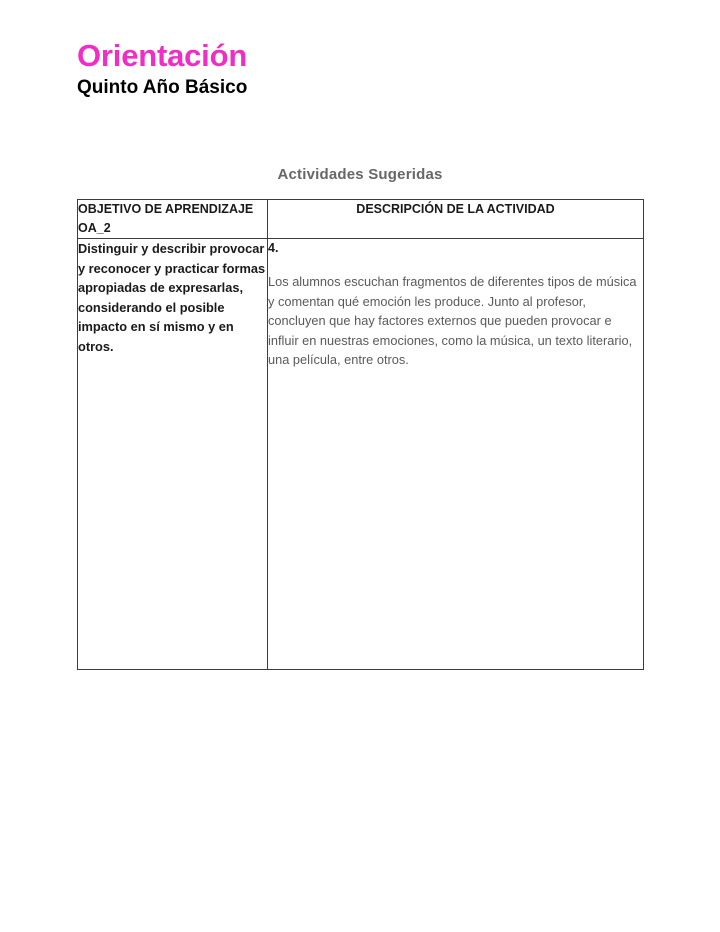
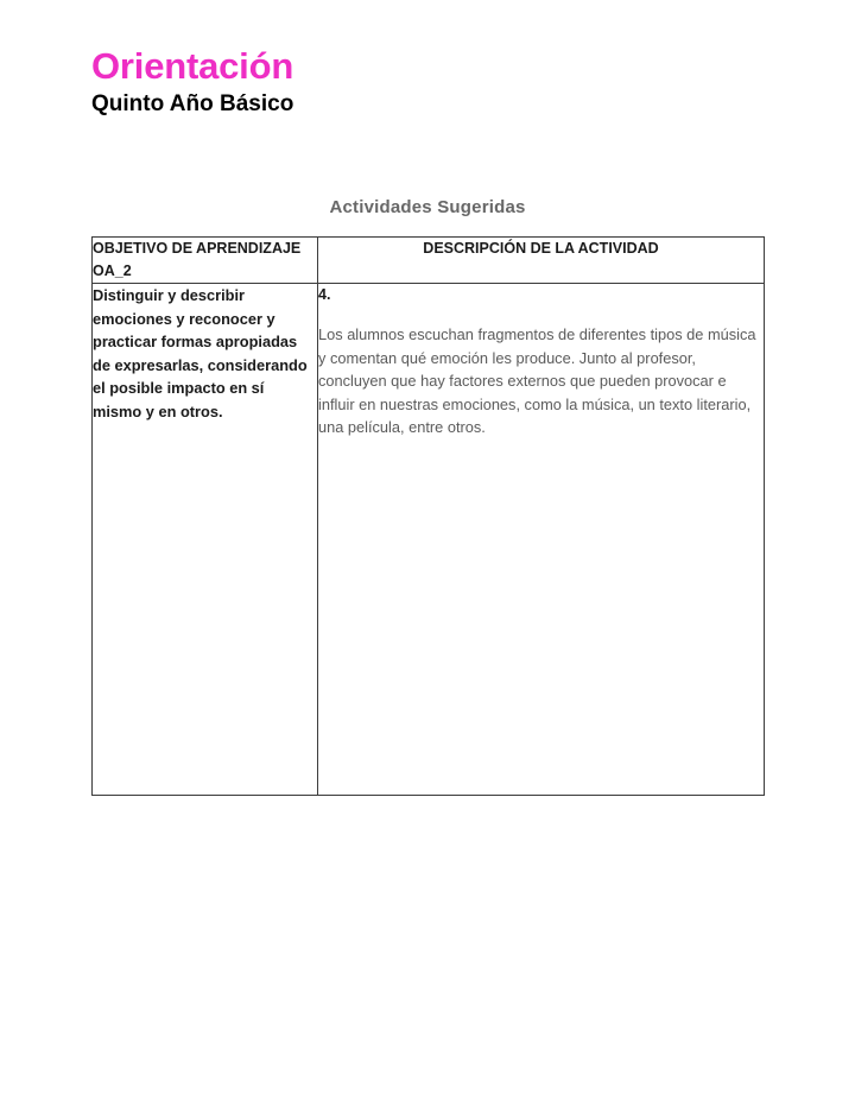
  Orientación
  Quinto Año Básico
  Actividades Sugeridas
  OBJETIVO DE APRENDIZAJE OA_2	DESCRIPCIÓN DE LA ACTIVIDAD
- Distinguir y describir provocar y reconocer y practicar formas apropiadas de expresarlas, considerando el posible impacto en sí mismo y en otros.	4. Los alumnos escuchan fragmentos de diferentes tipos de música y comentan qué emoción les produce. Junto al profesor, concluyen que hay factores externos que pueden provocar e influir en nuestras emociones, como la música, un texto literario, una película, entre otros.
+ Distinguir y describir emociones y reconocer y practicar formas apropiadas de expresarlas, considerando el posible impacto en sí mismo y en otros.	4. Los alumnos escuchan fragmentos de diferentes tipos de música y comentan qué emoción les produce. Junto al profesor, concluyen que hay factores externos que pueden provocar e influir en nuestras emociones, como la música, un texto literario, una película, entre otros.
